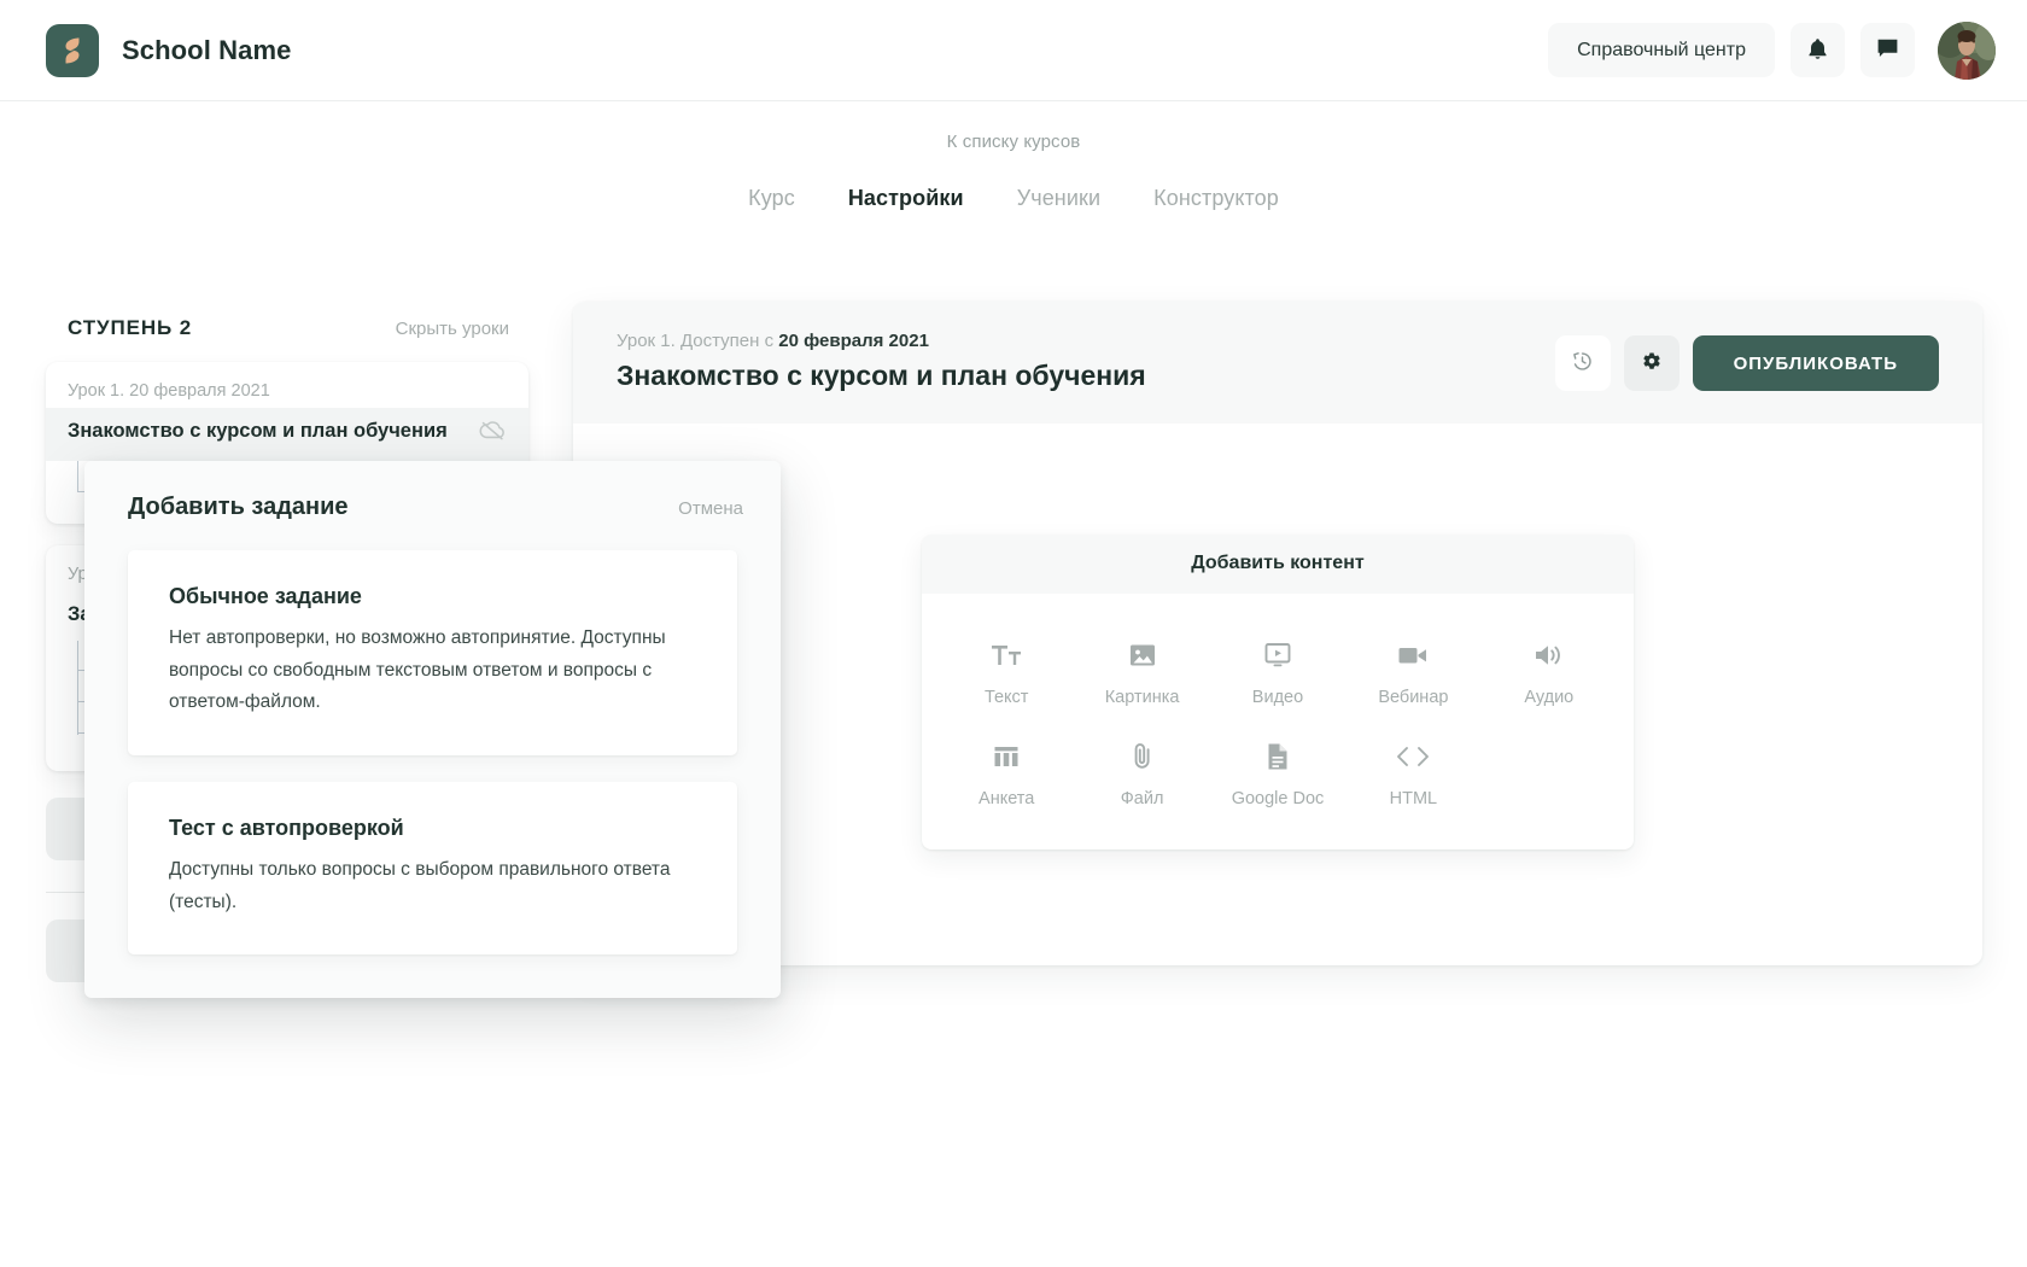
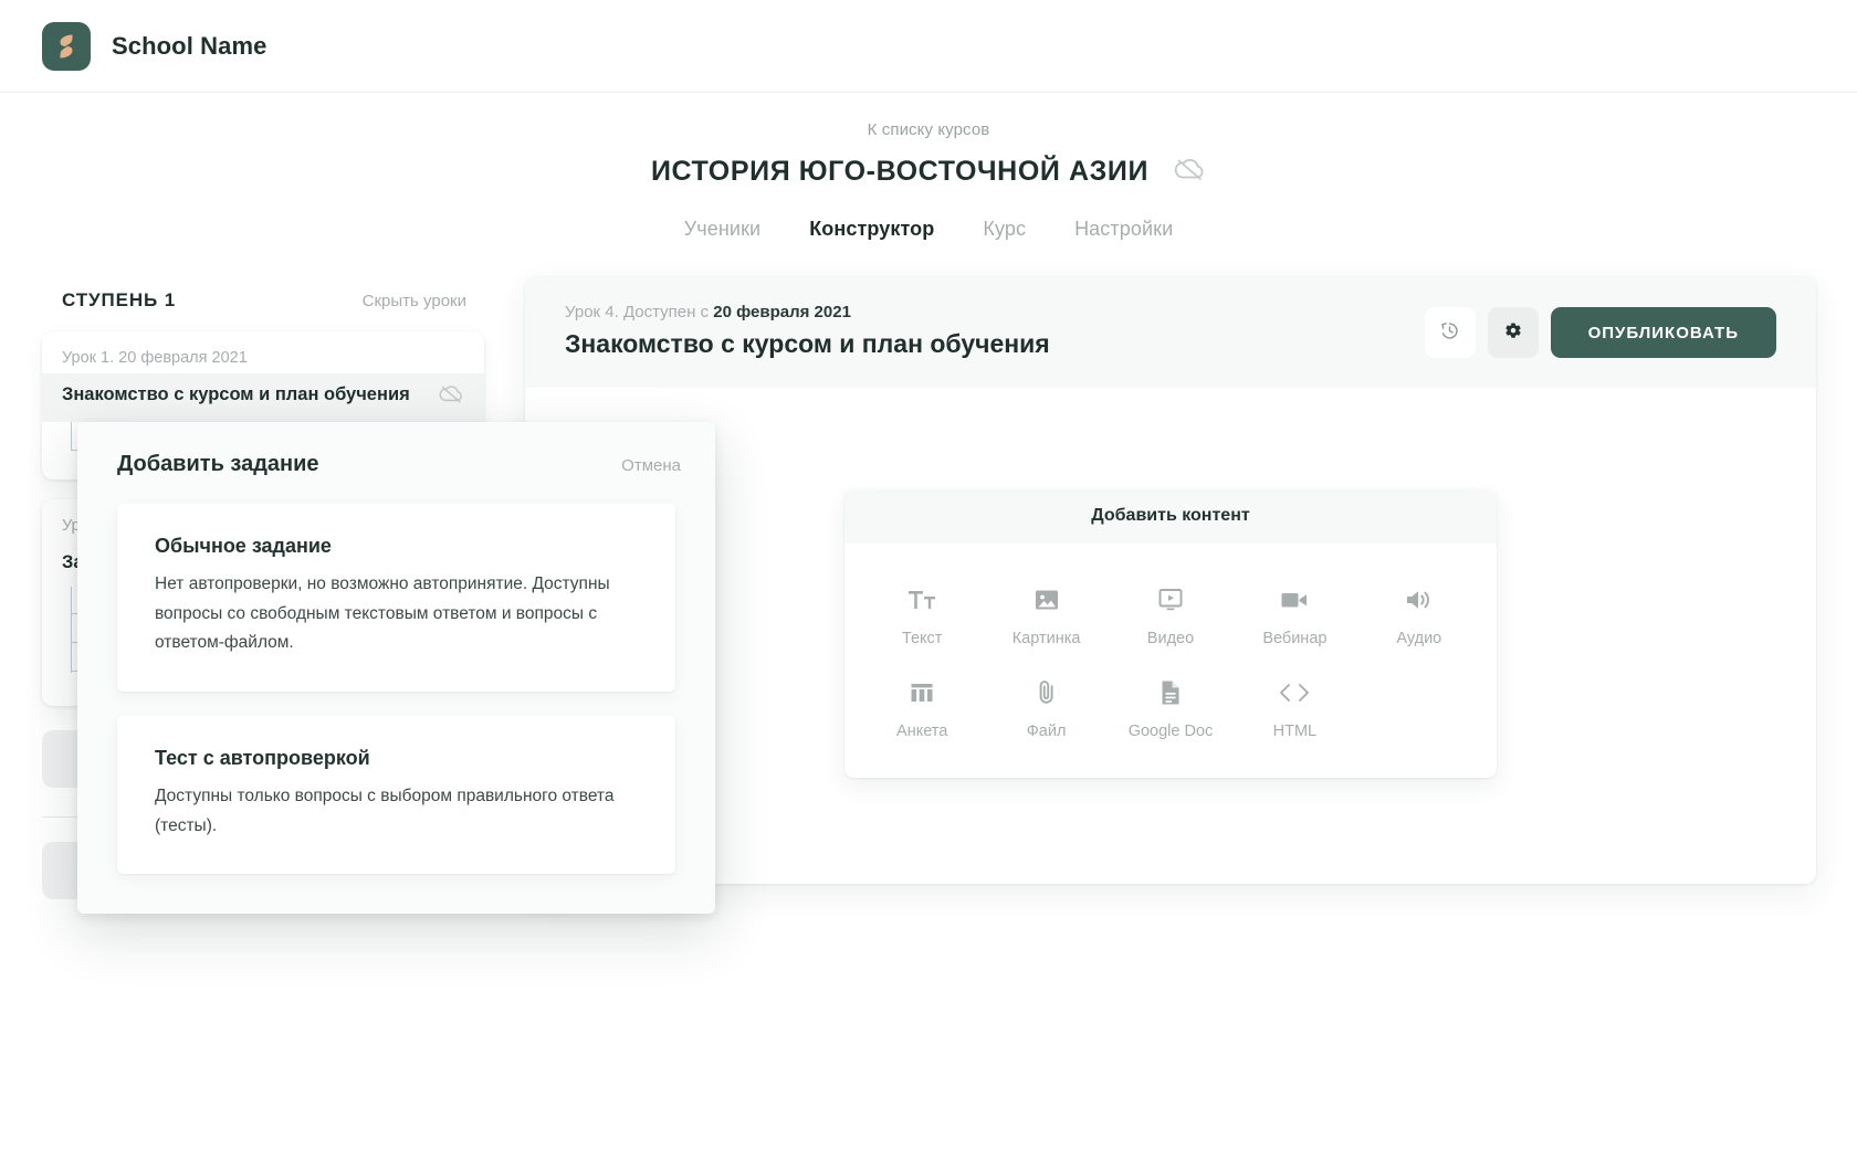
  School Name
- Справочный центр
  К списку курсов
+ ИСТОРИЯ ЮГО-ВОСТОЧНОЙ АЗИИ
- Курс
+ Ученики
- Настройки
+ Конструктор
- Ученики
+ Курс
- Конструктор
+ Настройки
- СТУПЕНЬ 2
+ СТУПЕНЬ 1
  Скрыть уроки
  Урок 1. 20 февраля 2021
  Знакомство с курсом и план обучения
  Ур
- Урок 1. Доступен с 20 февраля 2021
+ Урок 4. Доступен с 20 февраля 2021
  Знакомство с курсом и план обучения
  ОПУБЛИКОВАТЬ
  Добавить контент
  Текст
  Картинка
  Видео
  Вебинар
  Аудио
  Анкета
  Файл
  Google Doc
  HTML
  Добавить задание
  Отмена
  Обычное задание
  Нет автопроверки, но возможно автопринятие. Доступны вопросы со свободным текстовым ответом и вопросы с ответом-файлом.
  Тест с автопроверкой
  Доступны только вопросы с выбором правильного ответа (тесты).
